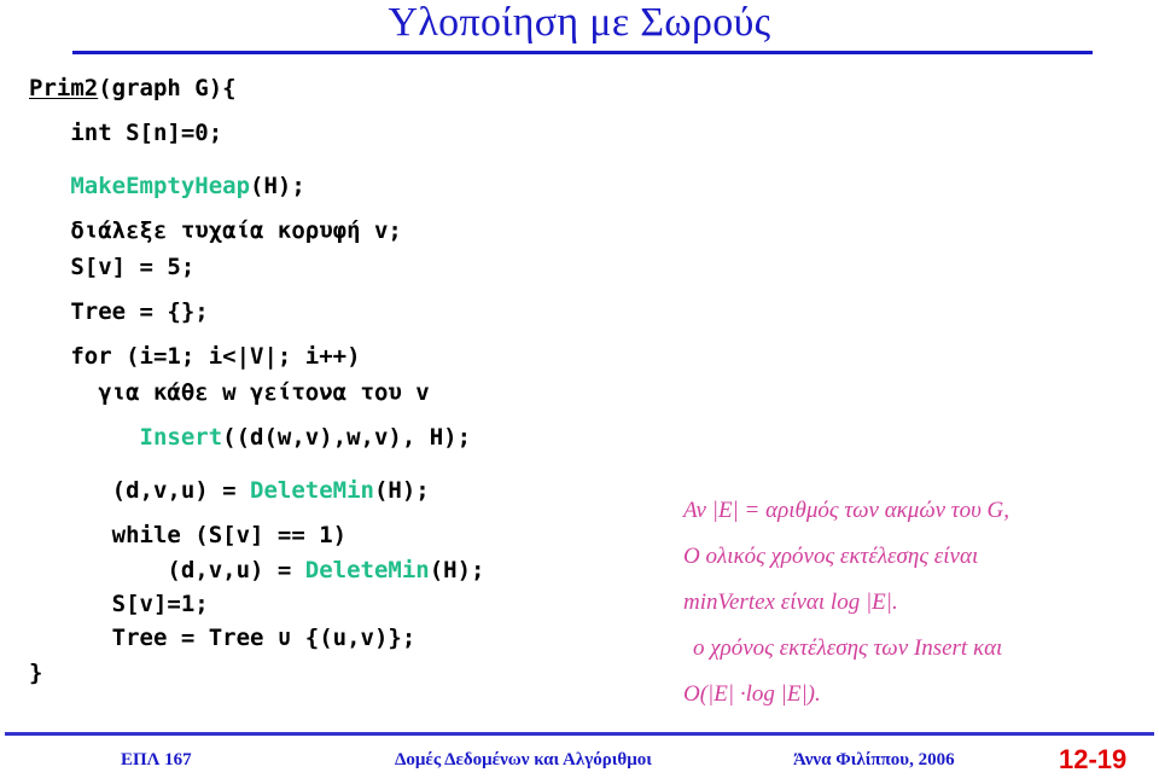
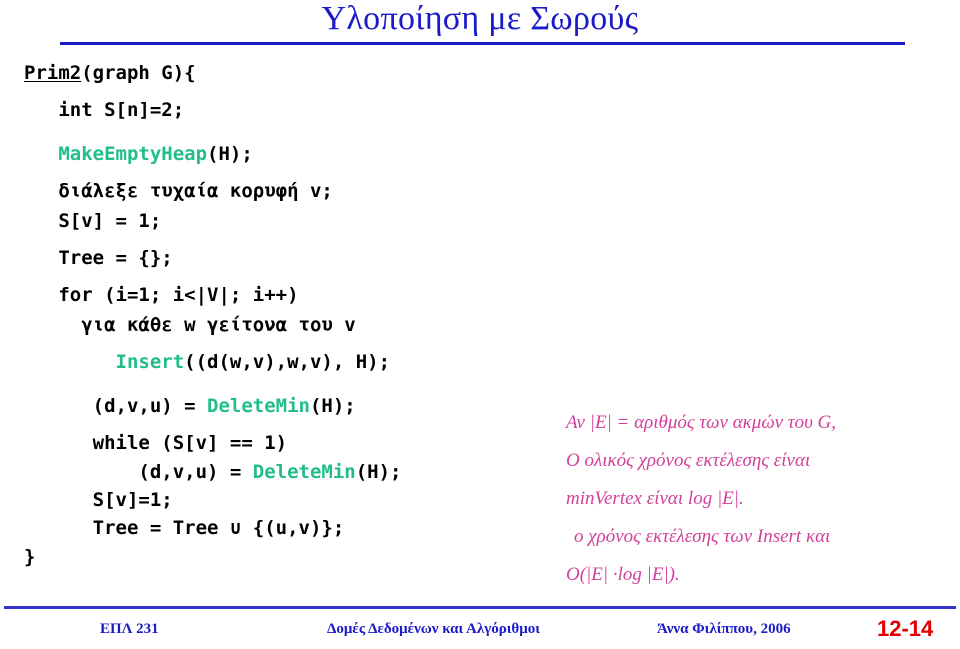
  Υλοποίηση με Σωρούς
  Prim2(graph G){
- int S[n]=0;
+ int S[n]=2;
  MakeEmptyHeap(H);
  διάλεξε τυχαία κορυφή v;
- S[v] = 5;
+ S[v] = 1;
  Tree = {};
  for (i=1; i<|V|; i++)
  για κάθε w γείτονα του v
  Insert((d(w,v),w,v), H);
  (d,v,u) = DeleteMin(H);
  while (S[v] == 1)
  (d,v,u) = DeleteMin(H);
  S[v]=1;
  Tree = Tree ∪ {(u,v)};
  }
  Αν |E| = αριθμός των ακμών του G,
  Ο ολικός χρόνος εκτέλεσης είναι
  minVertex είναι log |E|.
  ο χρόνος εκτέλεσης των Insert και
  O(|E| ·log |E|).
- ΕΠΛ 167
+ ΕΠΛ 231
  Δομές Δεδομένων και Αλγόριθμοι
  Άννα Φιλίππου, 2006
- 12-19
+ 12-14
